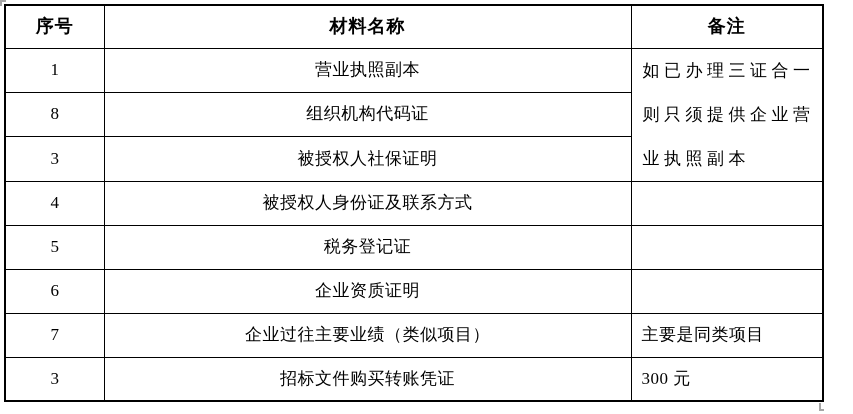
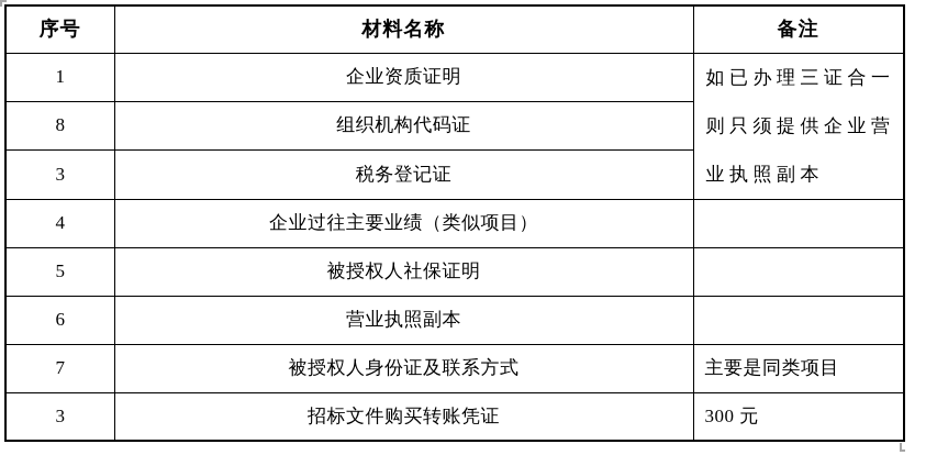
  序号	材料名称	备注
- 1	营业执照副本	如已办理三证合一 则只须提供企业营 业执照副本
+ 1	企业资质证明	如已办理三证合一 则只须提供企业营 业执照副本
  8	组织机构代码证
- 3	被授权人社保证明
+ 3	税务登记证
- 4	被授权人身份证及联系方式
+ 4	企业过往主要业绩（类似项目）
- 5	税务登记证
+ 5	被授权人社保证明
- 6	企业资质证明
+ 6	营业执照副本
- 7	企业过往主要业绩（类似项目）	主要是同类项目
+ 7	被授权人身份证及联系方式	主要是同类项目
  3	招标文件购买转账凭证	300 元
